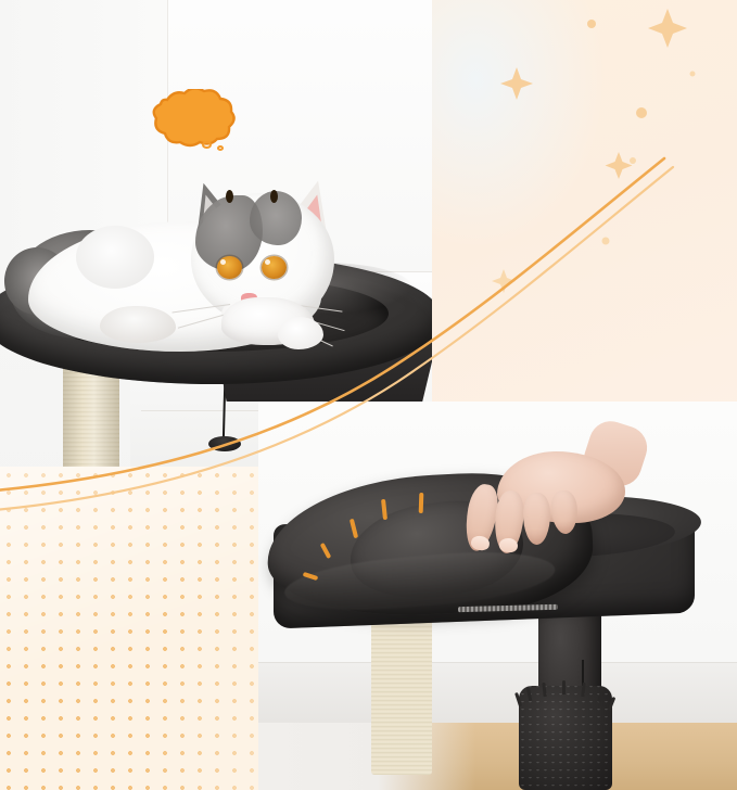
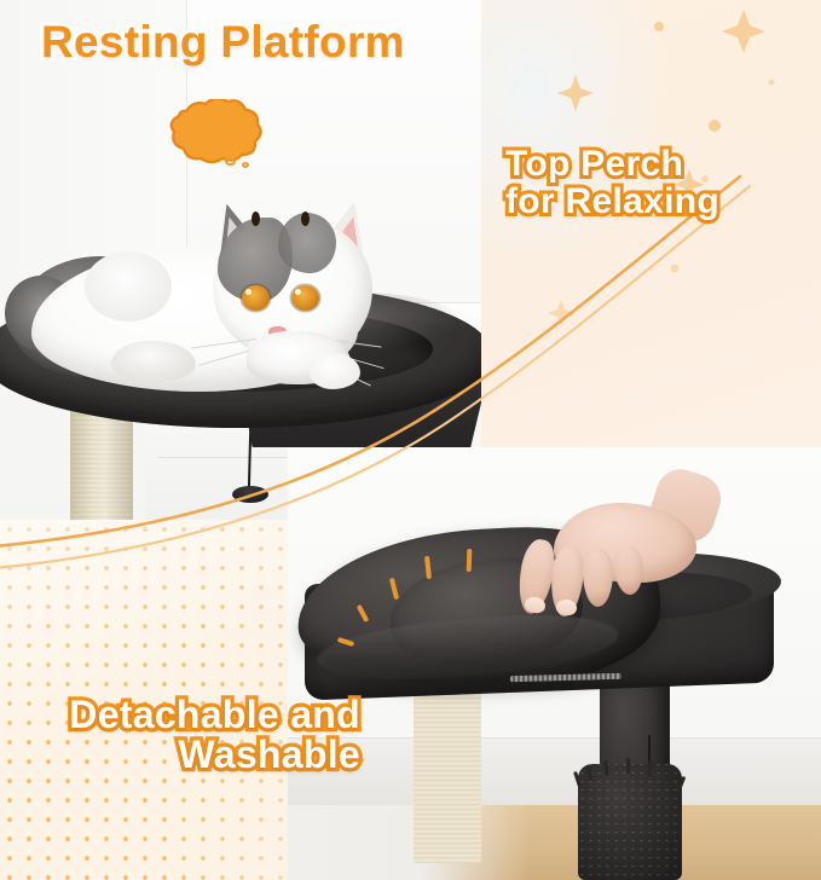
+ Resting Platform
+ Top Perch
+ for Relaxing
+ Detachable and
+ Washable
